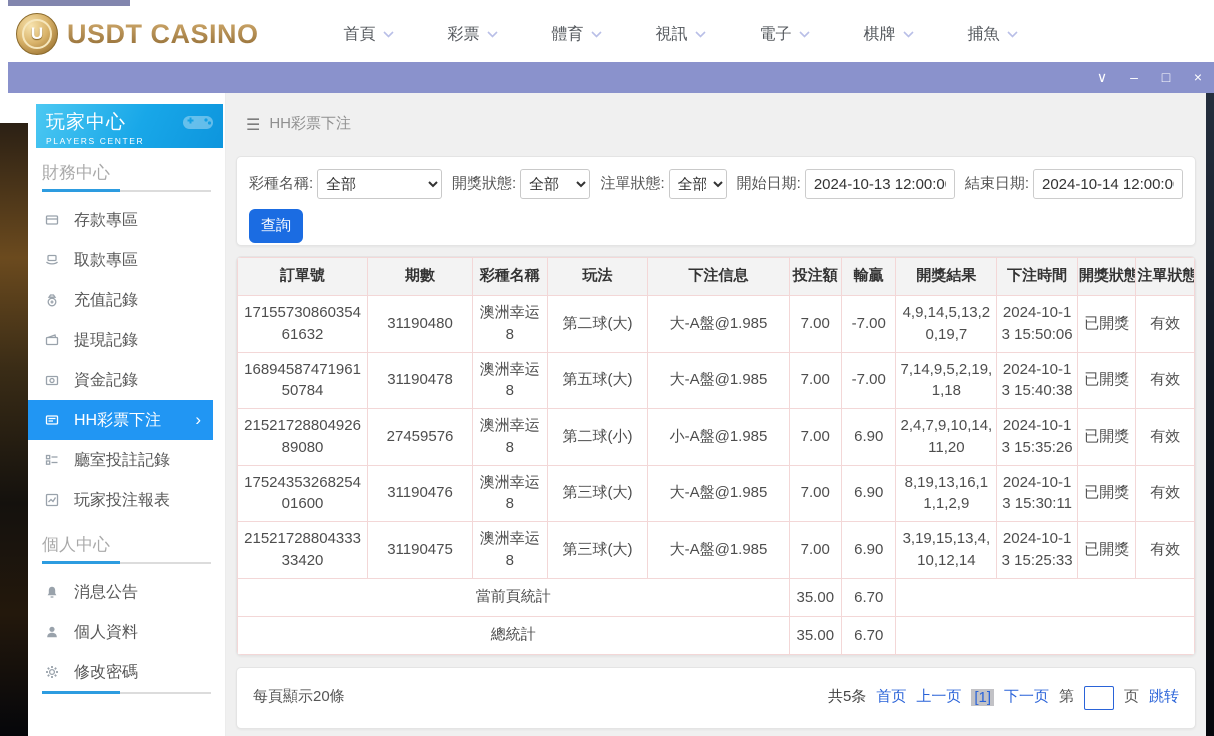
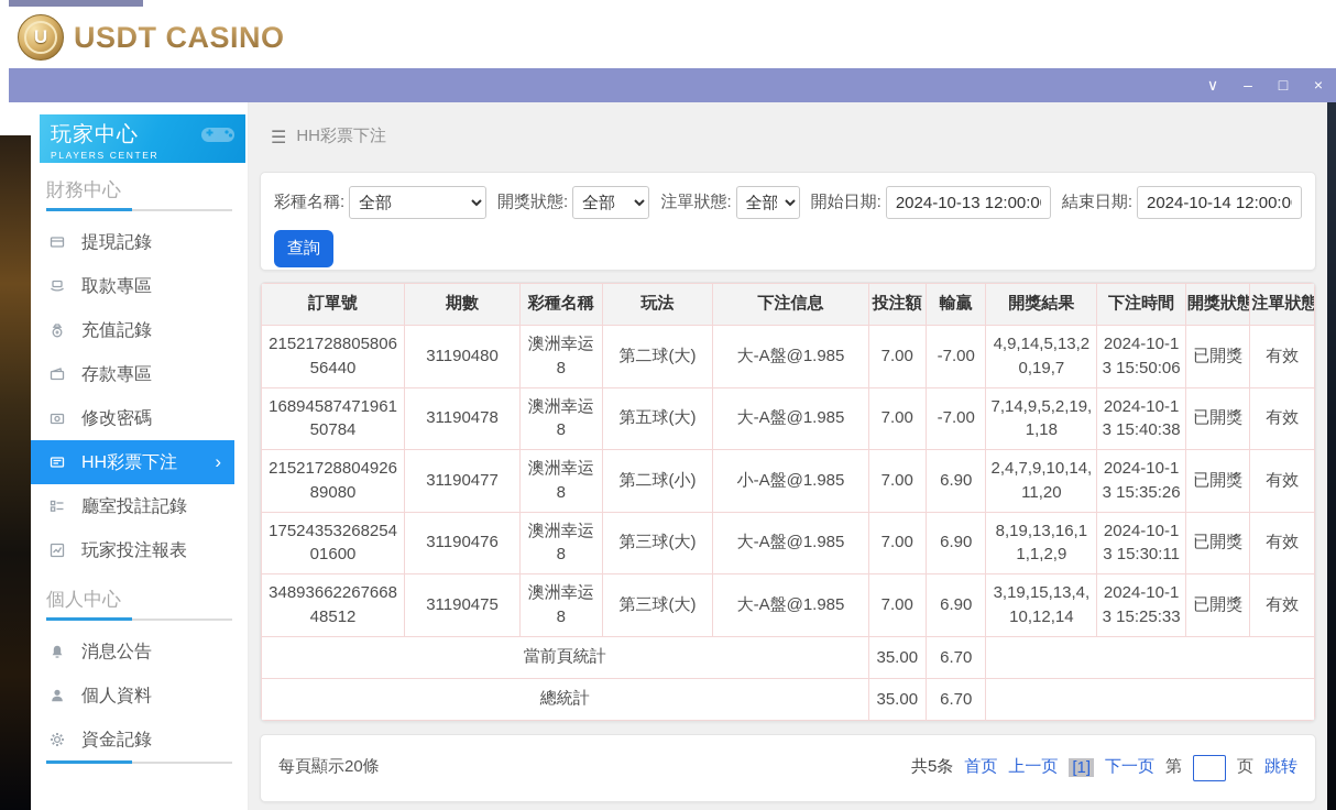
  U
  USDT CASINO
- 首頁
- 彩票
- 體育
- 視訊
- 電子
- 棋牌
- 捕魚
  ∨
  –
  □
  ×
  玩家中心
  PLAYERS CENTER
  財務中心
- 存款專區
+ 提現記錄
  取款專區
  充值記錄
- 提現記錄
+ 存款專區
- 資金記錄
+ 修改密碼
  HH彩票下注
  ›
  廳室投註記錄
  玩家投注報表
  個人中心
  消息公告
  個人資料
- 修改密碼
+ 資金記錄
  ☰
  HH彩票下注
  彩種名稱:
  全部
  開獎狀態:
  全部
  注單狀態:
  全部
  開始日期:
  2024-10-13 12:00:0
  結束日期:
  2024-10-14 12:00:0
  查詢
  訂單號	期數	彩種名稱	玩法	下注信息	投注額	輸贏	開獎結果	下注時間	開獎狀態	注單狀態
- 1715573086035461632	31190480	澳洲幸运8	第二球(大)	大-A盤@1.985	7.00	-7.00	4,9,14,5,13,20,19,7	2024-10-13 15:50:06	已開獎	有效
+ 2152172880580656440	31190480	澳洲幸运8	第二球(大)	大-A盤@1.985	7.00	-7.00	4,9,14,5,13,20,19,7	2024-10-13 15:50:06	已開獎	有效
  1689458747196150784	31190478	澳洲幸运8	第五球(大)	大-A盤@1.985	7.00	-7.00	7,14,9,5,2,19,1,18	2024-10-13 15:40:38	已開獎	有效
- 2152172880492689080	27459576	澳洲幸运8	第二球(小)	小-A盤@1.985	7.00	6.90	2,4,7,9,10,14,11,20	2024-10-13 15:35:26	已開獎	有效
+ 2152172880492689080	31190477	澳洲幸运8	第二球(小)	小-A盤@1.985	7.00	6.90	2,4,7,9,10,14,11,20	2024-10-13 15:35:26	已開獎	有效
  1752435326825401600	31190476	澳洲幸运8	第三球(大)	大-A盤@1.985	7.00	6.90	8,19,13,16,11,1,2,9	2024-10-13 15:30:11	已開獎	有效
- 2152172880433333420	31190475	澳洲幸运8	第三球(大)	大-A盤@1.985	7.00	6.90	3,19,15,13,4,10,12,14	2024-10-13 15:25:33	已開獎	有效
+ 3489366226766848512	31190475	澳洲幸运8	第三球(大)	大-A盤@1.985	7.00	6.90	3,19,15,13,4,10,12,14	2024-10-13 15:25:33	已開獎	有效
  當前頁統計	35.00	6.70
  總統計	35.00	6.70
  每頁顯示20條
  共5条
  首页
  上一页
  [1]
  下一页
  第
  页
  跳转
